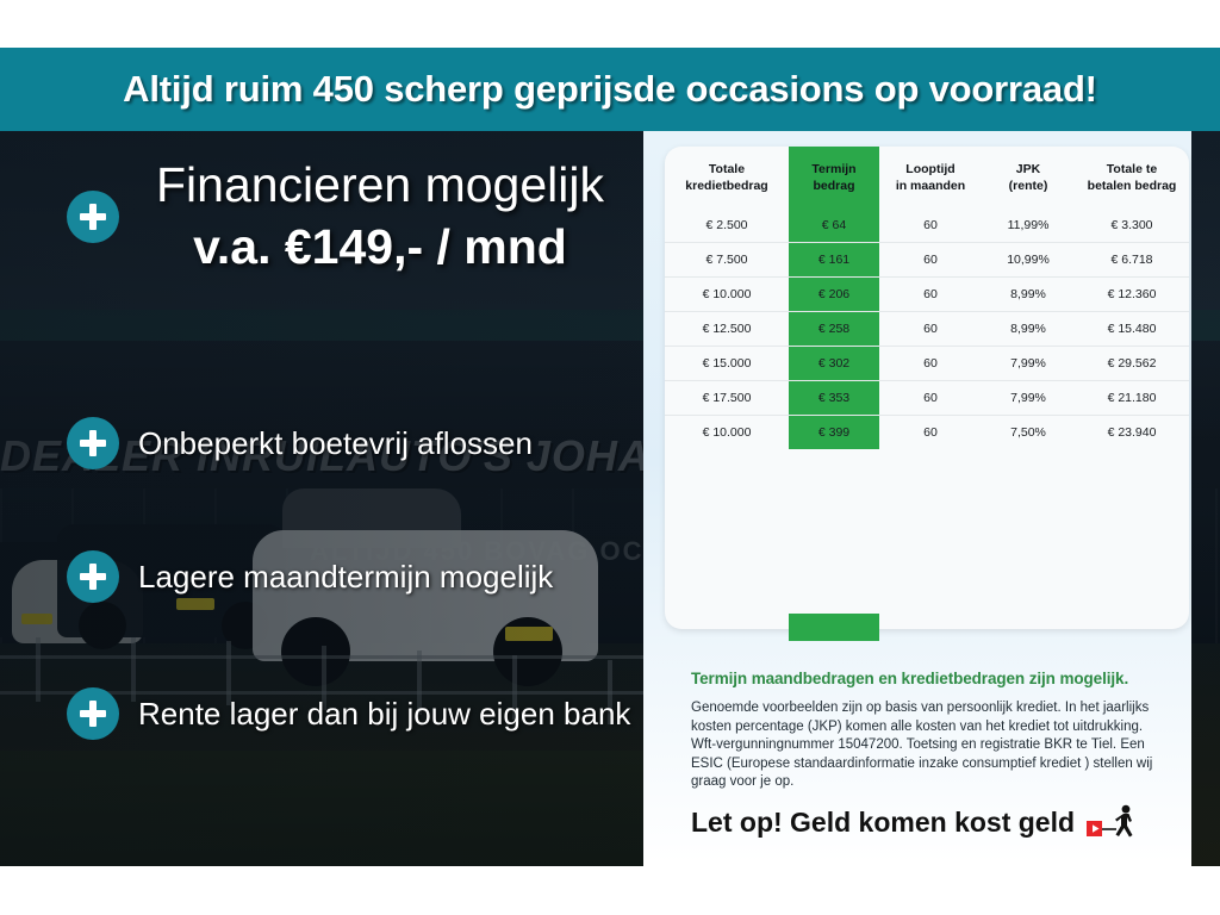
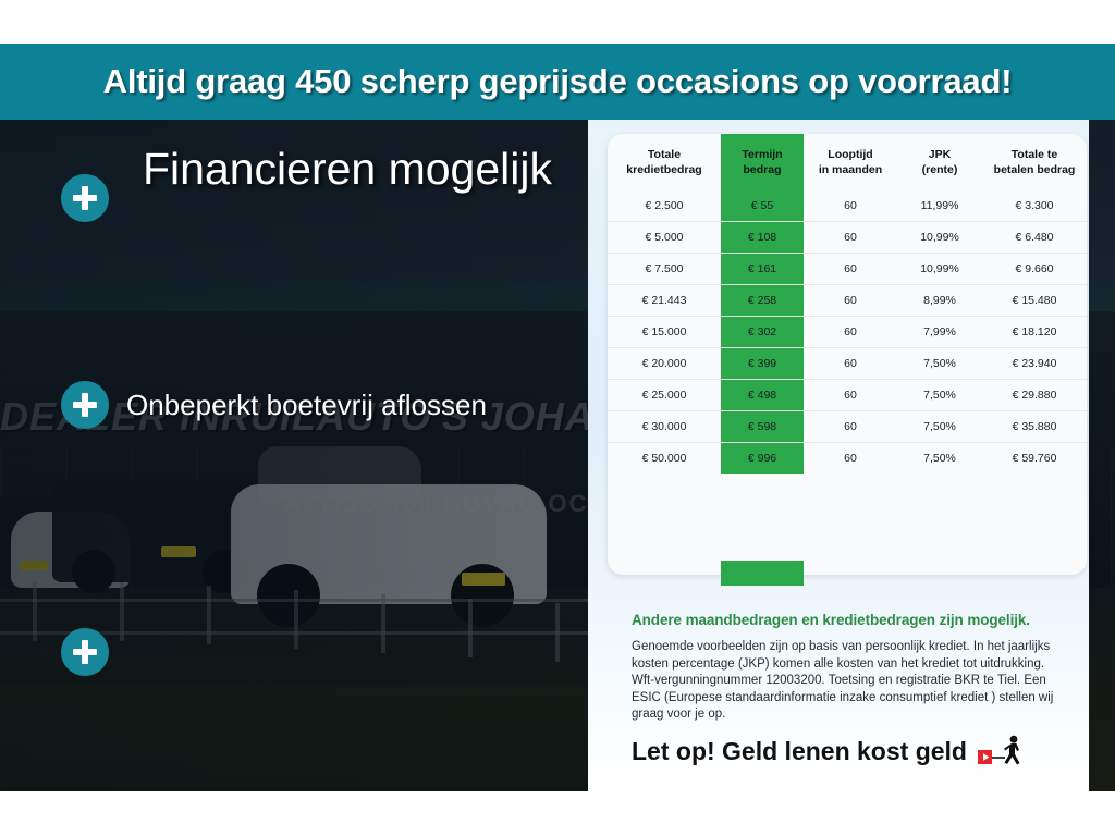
- Altijd ruim 450 scherp geprijsde occasions op voorraad!
+ Altijd graag 450 scherp geprijsde occasions op voorraad!
  Financieren mogelijk
- v.a. €149,- / mnd
  Onbeperkt boetevrij aflossen
- Lagere maandtermijn mogelijk
- Rente lager dan bij jouw eigen bank
  Totale kredietbedrag	Termijn bedrag	Looptijd in maanden	JPK (rente)	Totale te betalen bedrag
- € 2.500	€ 64	60	11,99%	€ 3.300
+ € 2.500	€ 55	60	11,99%	€ 3.300
+ € 5.000	€ 108	60	10,99%	€ 6.480
- € 7.500	€ 161	60	10,99%	€ 6.718
+ € 7.500	€ 161	60	10,99%	€ 9.660
- € 10.000	€ 206	60	8,99%	€ 12.360
- € 12.500	€ 258	60	8,99%	€ 15.480
+ € 21.443	€ 258	60	8,99%	€ 15.480
- € 15.000	€ 302	60	7,99%	€ 29.562
+ € 15.000	€ 302	60	7,99%	€ 18.120
- € 17.500	€ 353	60	7,99%	€ 21.180
- € 10.000	€ 399	60	7,50%	€ 23.940
+ € 20.000	€ 399	60	7,50%	€ 23.940
+ € 25.000	€ 498	60	7,50%	€ 29.880
+ € 30.000	€ 598	60	7,50%	€ 35.880
+ € 50.000	€ 996	60	7,50%	€ 59.760
- Termijn maandbedragen en kredietbedragen zijn mogelijk.
+ Andere maandbedragen en kredietbedragen zijn mogelijk.
- Genoemde voorbeelden zijn op basis van persoonlijk krediet. In het jaarlijks kosten percentage (JKP) komen alle kosten van het krediet tot uitdrukking. Wft-vergunningnummer 15047200. Toetsing en registratie BKR te Tiel. Een ESIC (Europese standaardinformatie inzake consumptief krediet ) stellen wij graag voor je op.
+ Genoemde voorbeelden zijn op basis van persoonlijk krediet. In het jaarlijks kosten percentage (JKP) komen alle kosten van het krediet tot uitdrukking. Wft-vergunningnummer 12003200. Toetsing en registratie BKR te Tiel. Een ESIC (Europese standaardinformatie inzake consumptief krediet ) stellen wij graag voor je op.
- Let op! Geld komen kost geld
+ Let op! Geld lenen kost geld
